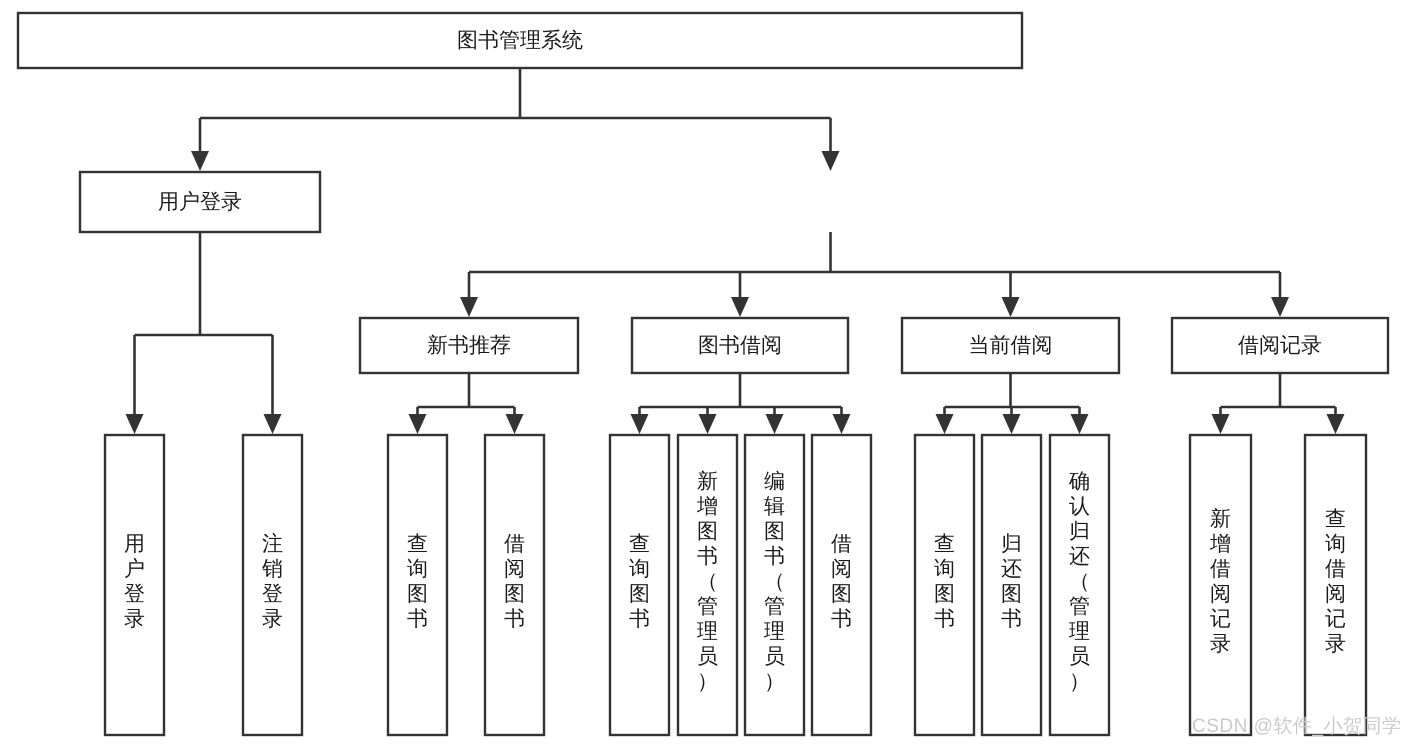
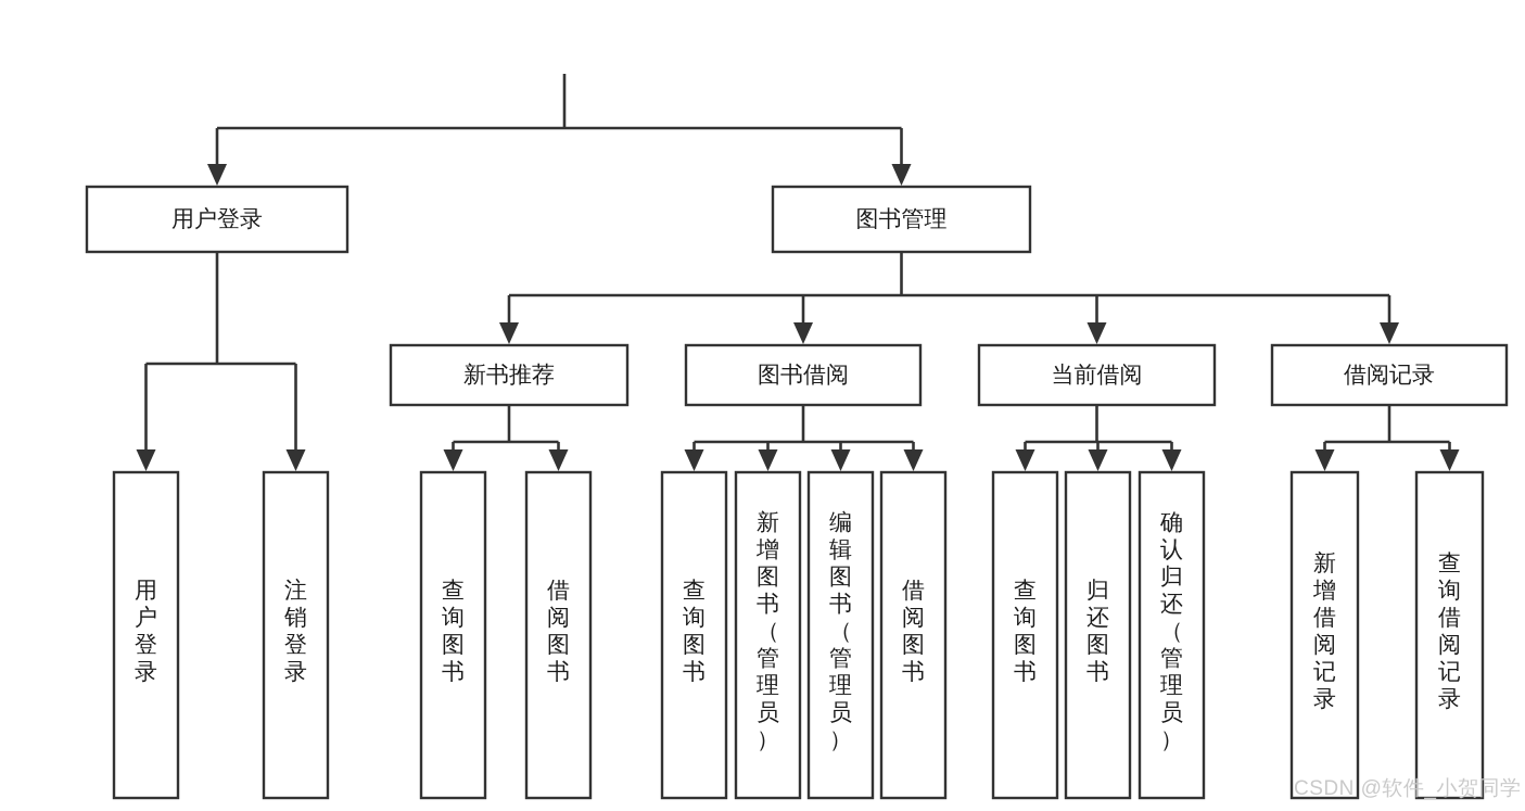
- 图书管理系统
  用户登录
+ 图书管理
  新书推荐
  图书借阅
  当前借阅
  借阅记录
  用户登录
  注销登录
  查询图书
  借阅图书
  查询图书
  新增图书（管理员）
  编辑图书（管理员）
  借阅图书
  查询图书
  归还图书
  确认归还（管理员）
  新增借阅记录
  查询借阅记录
  CSDN @软件_小贺同学
